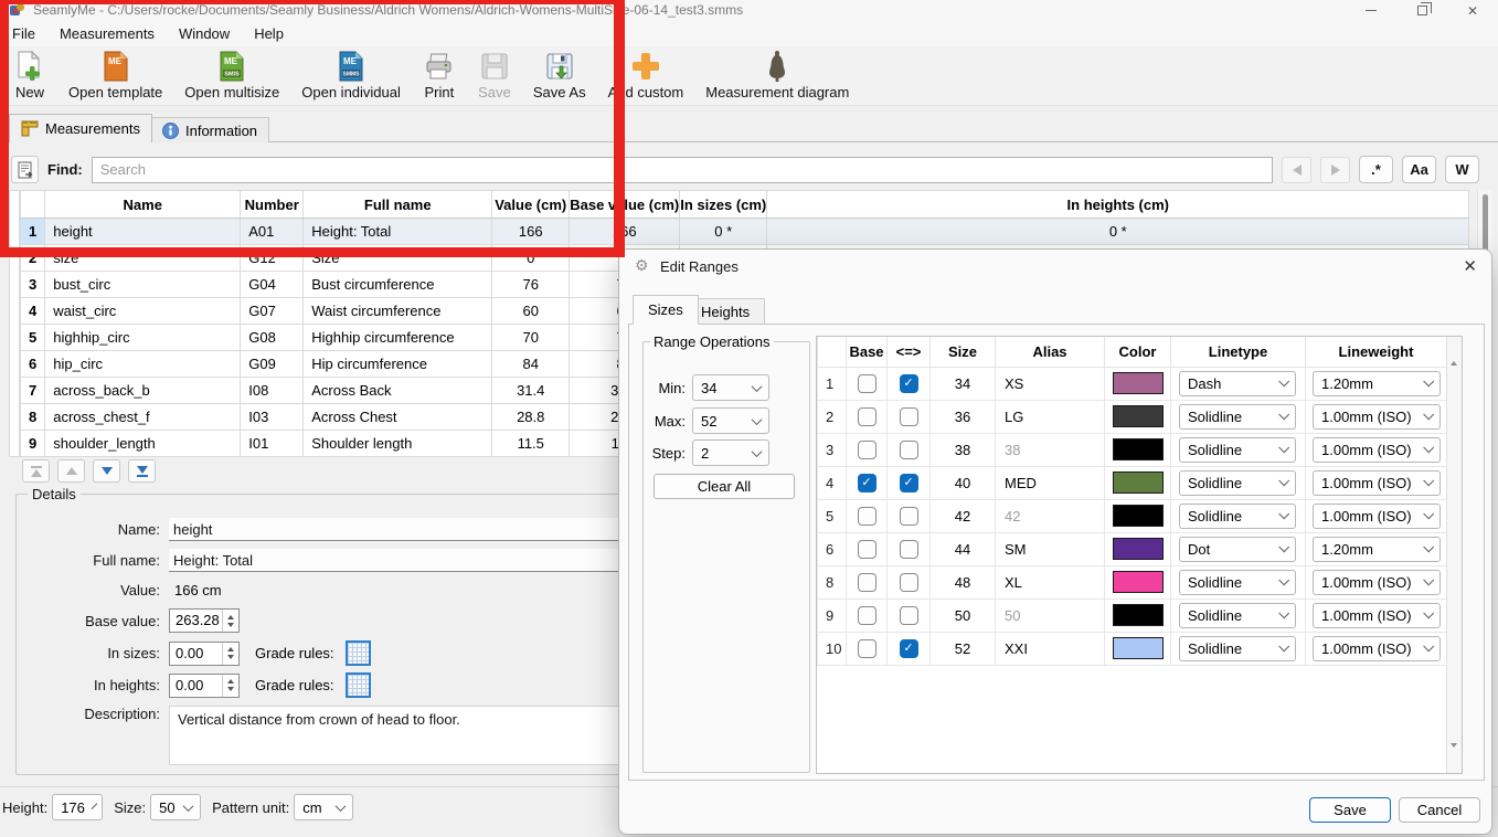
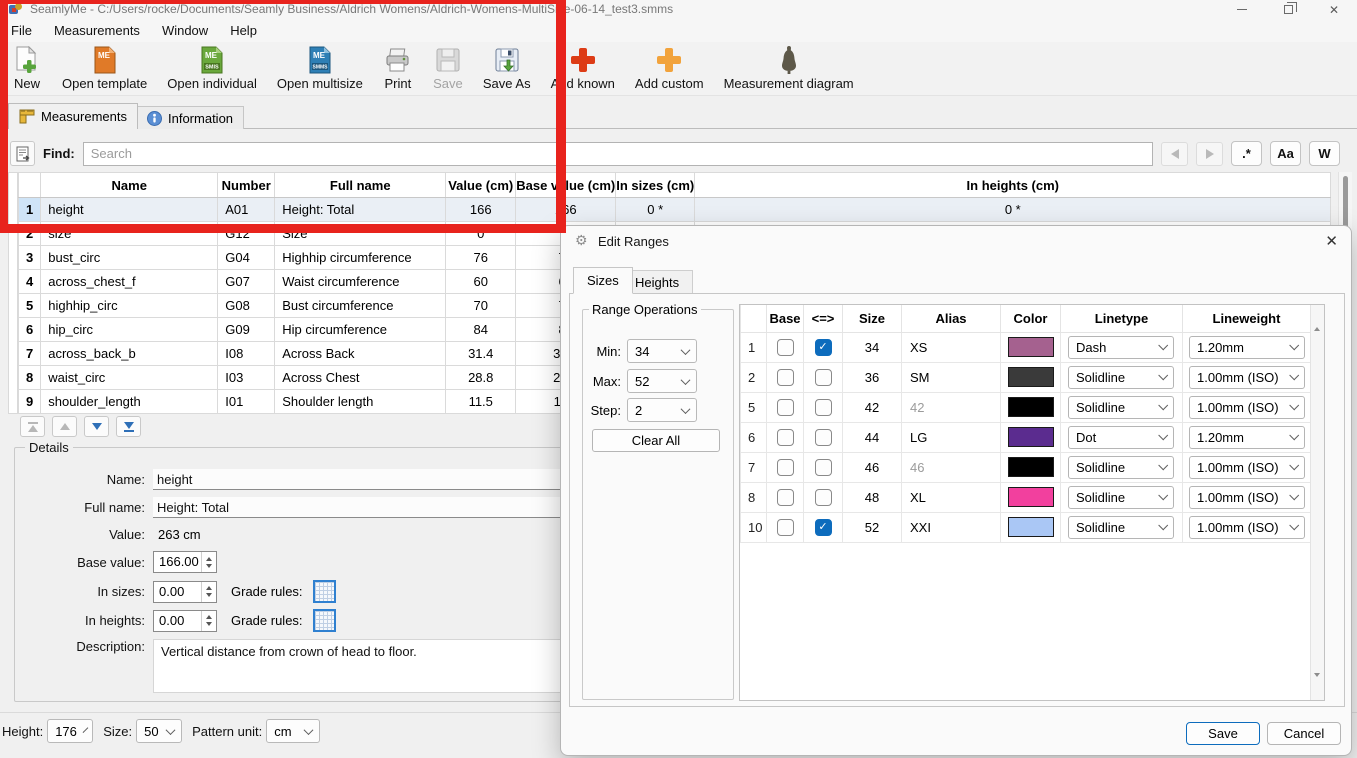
  SeamlyMe - C:/Users/rocke/Documents/Seamly Business/Aldrich Womens/Aldrich-Womens-MultiSize-06-14_test3.smms
  ✕
  File
  Measurements
  Window
  Help
  New
  ME
  Open template
  ME
- Open multisize
+ Open individual
  ME
- Open individual
+ Open multisize
  Print
  Save
  Save As
+ Add known
  Add custom
  Measurement diagram
  Measurements
  Information
  Find:
  Search
  .*
  Aa
  W
  	Name	Number	Full name	Value (cm)	Base value (cm)	In sizes (cm)	In heights (cm)
  1	height	A01	Height: Total	166	166	0 *	0 *
  2	size	G12	Size	0
- 3	bust_circ	G04	Bust circumference	76
+ 3	bust_circ	G04	Highhip circumference	76
- 4	waist_circ	G07	Waist circumference	60
+ 4	across_chest_f	G07	Waist circumference	60
- 5	highhip_circ	G08	Highhip circumference	70
+ 5	highhip_circ	G08	Bust circumference	70
  6	hip_circ	G09	Hip circumference	84
  7	across_back_b	I08	Across Back	31.4	3
- 8	across_chest_f	I03	Across Chest	28.8	2
+ 8	waist_circ	I03	Across Chest	28.8	2
  9	shoulder_length	I01	Shoulder length	11.5	1
  Details
  Name:
  height
  Full name:
  Height: Total
  Value:
- 166 cm
+ 263 cm
  Base value:
- 263.28
+ 166.00
  In sizes:
  0.00
  Grade rules:
  In heights:
  0.00
  Grade rules:
  Description:
  Vertical distance from crown of head to floor.
  Height:
  176
  Size:
  50
  Pattern unit:
  cm
  ⚙
  Edit Ranges
  ✕
  Sizes
  Heights
  Range Operations
  Min:
  34
  Max:
  52
  Step:
  2
  Clear All
  	Base	<=>	Size	Alias	Color	Linetype	Lineweight
  1		✓	34	XS		Dash	1.20mm
- 2			36	LG		Solidline	1.00mm (ISO)
+ 2			36	SM		Solidline	1.00mm (ISO)
- 3			38	38		Solidline	1.00mm (ISO)
- 4	✓	✓	40	MED		Solidline	1.00mm (ISO)
  5			42	42		Solidline	1.00mm (ISO)
- 6			44	SM		Dot	1.20mm
+ 6			44	LG		Dot	1.20mm
+ 7			46	46		Solidline	1.00mm (ISO)
  8			48	XL		Solidline	1.00mm (ISO)
- 9			50	50		Solidline	1.00mm (ISO)
  10		✓	52	XXI		Solidline	1.00mm (ISO)
  Save
  Cancel
